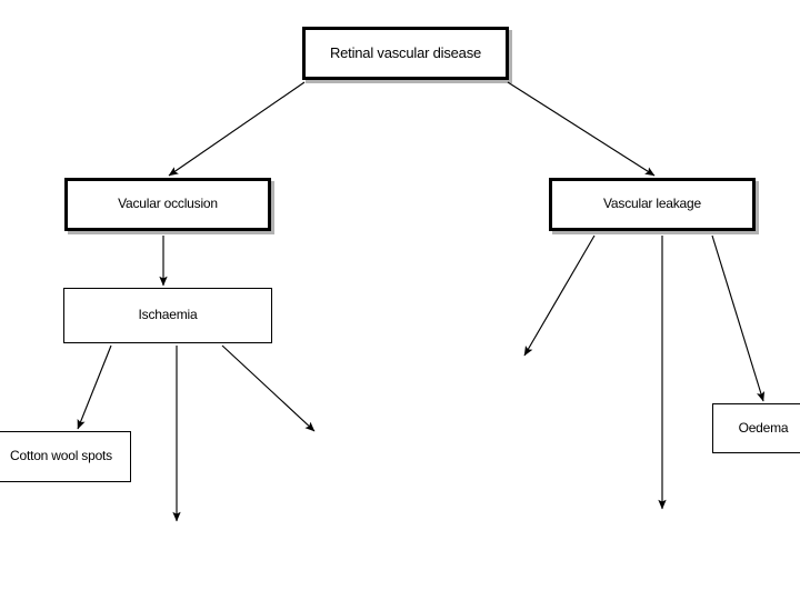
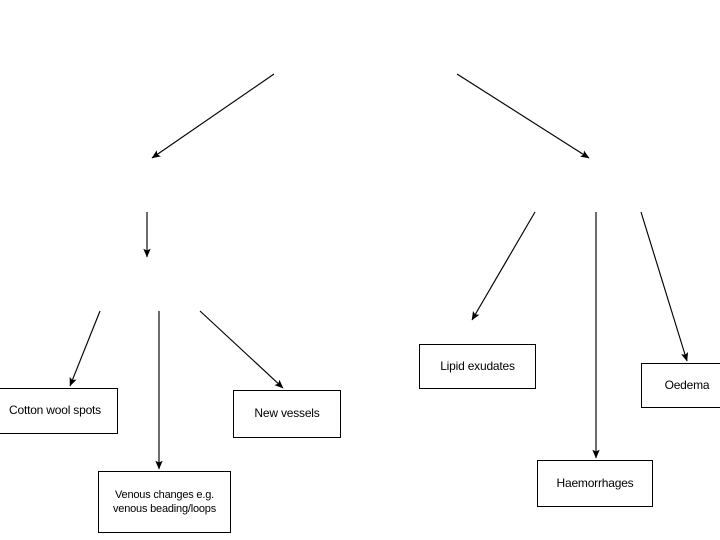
- Retinal vascular disease
- Vacular occlusion
- Vascular leakage
- Ischaemia
  Cotton wool spots
+ New vessels
+ Venous changes e.g.
+ venous beading/loops
+ Lipid exudates
+ Haemorrhages
  Oedema
